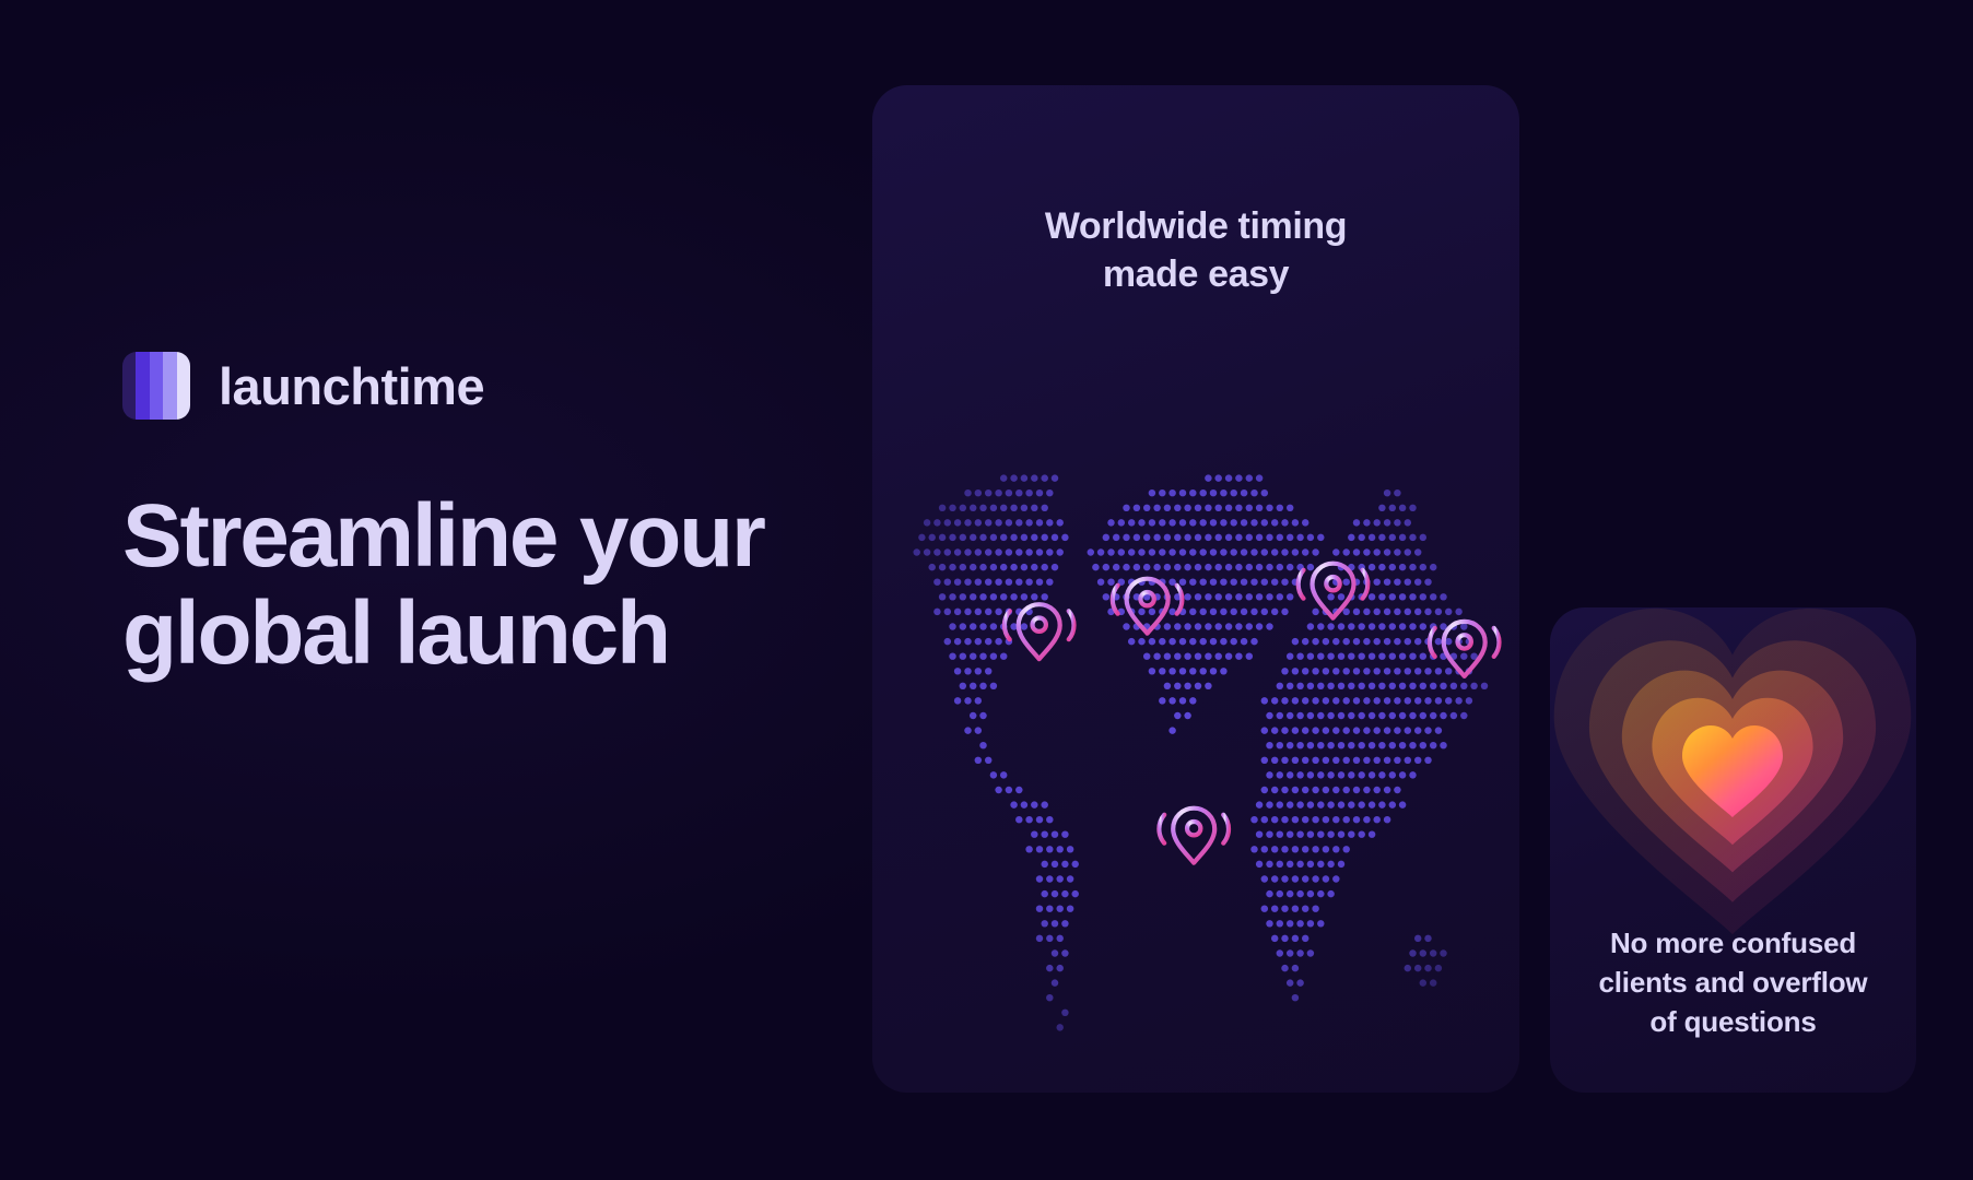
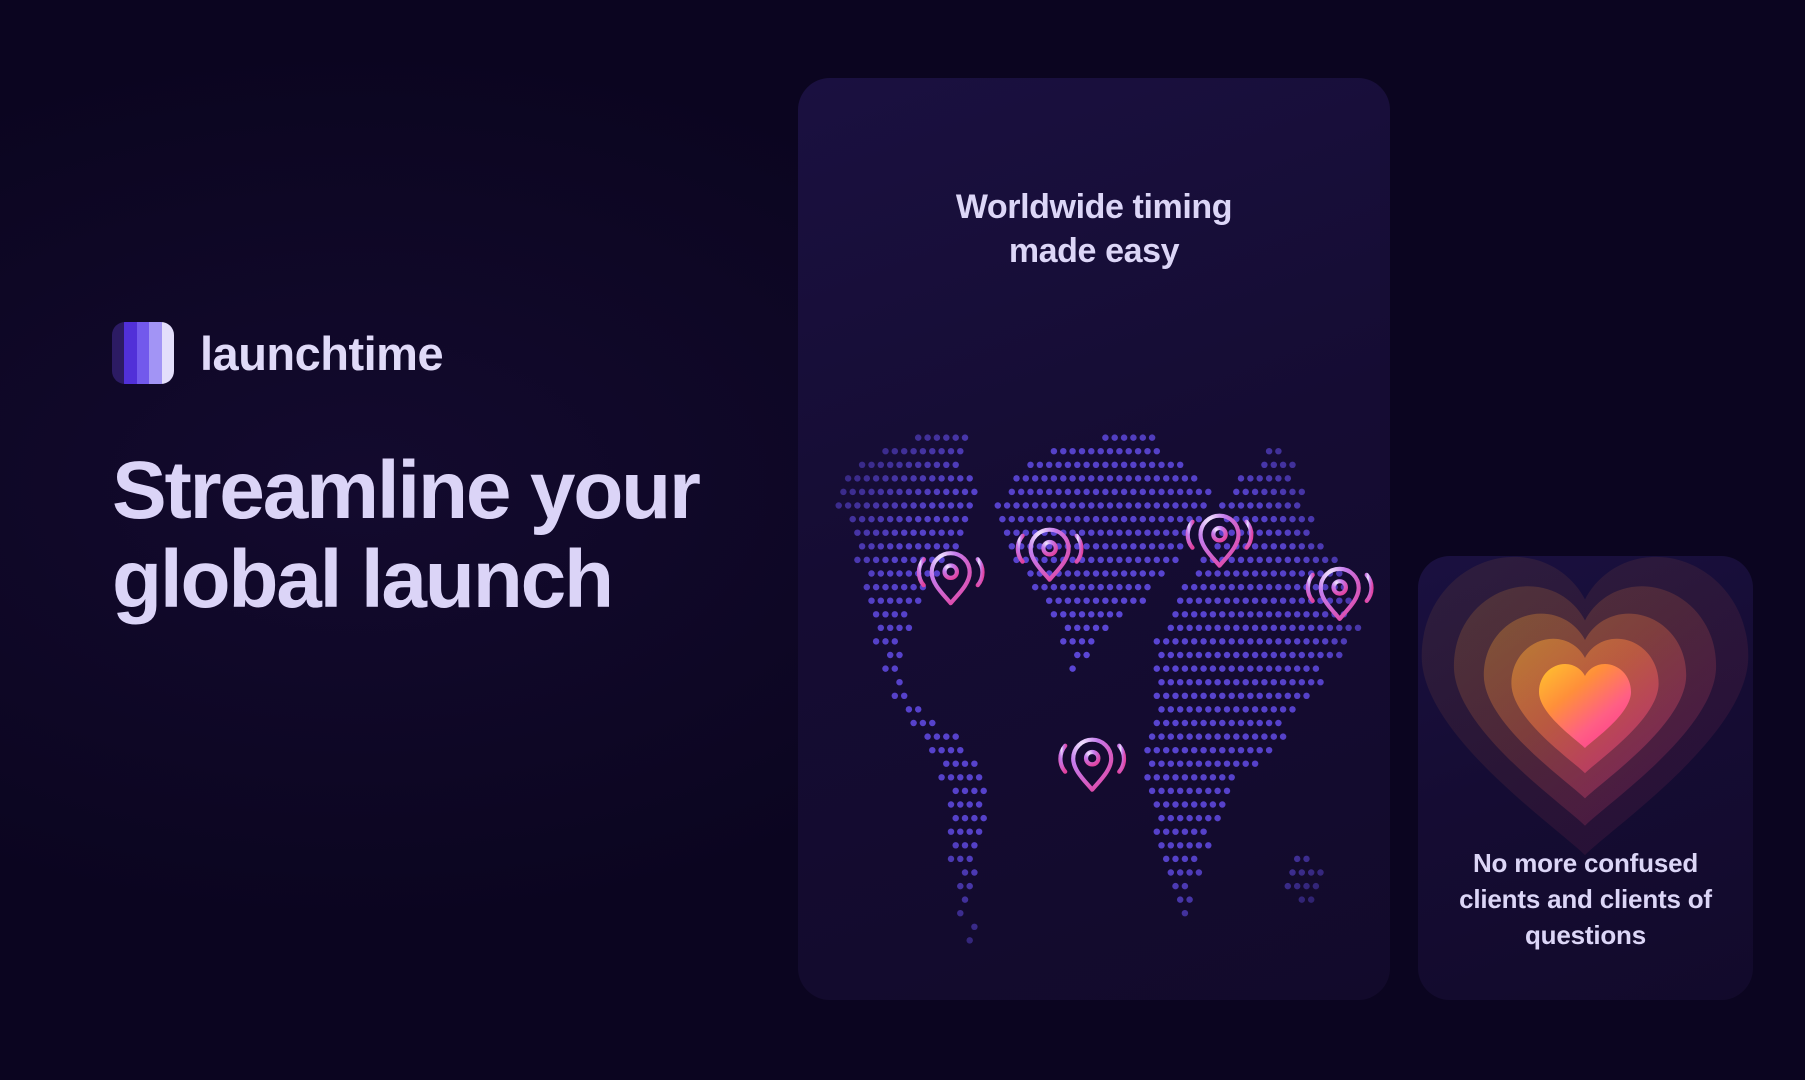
  launchtime
  Streamline your
  global launch
  Worldwide timing
  made easy
- No more confused clients and overflow of questions
+ No more confused clients and clients of questions
